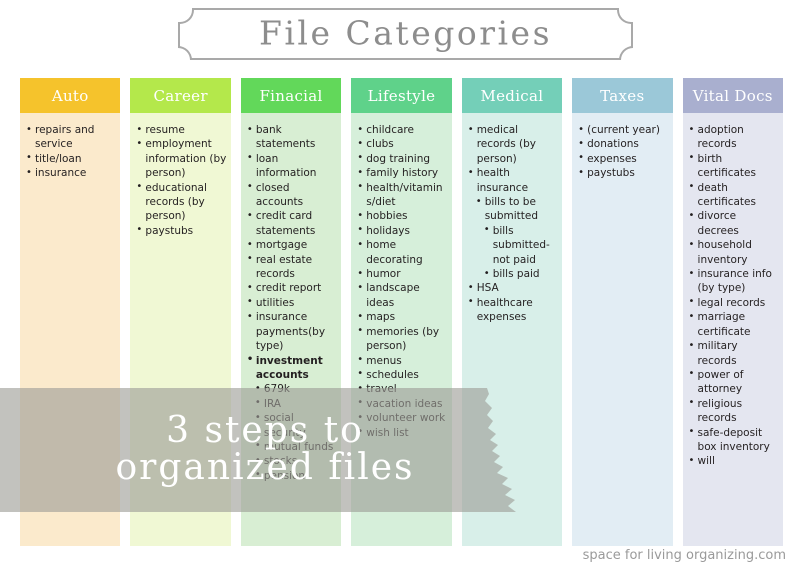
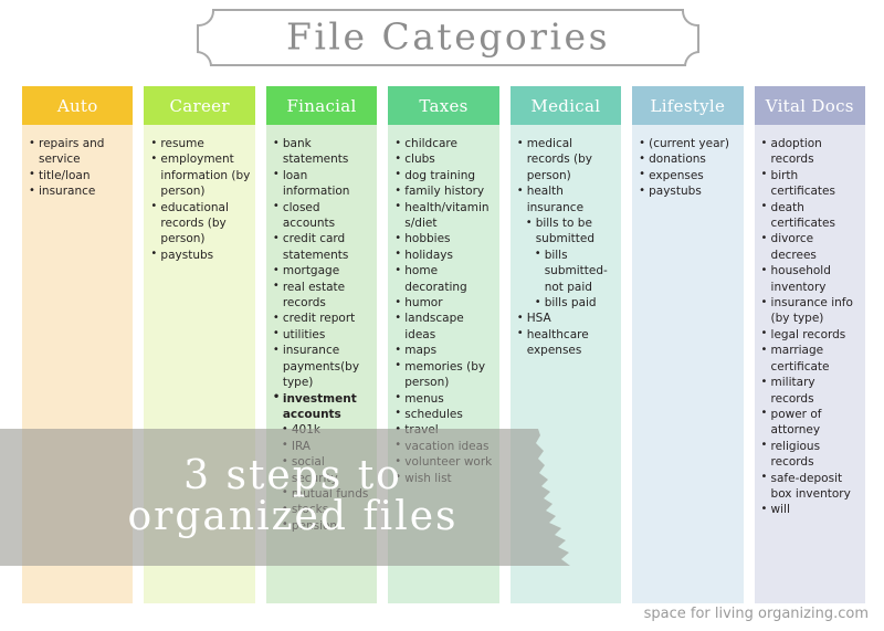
  File Categories
  Auto
  repairs and service
  title/loan
  insurance
  Career
  resume
  employment information (by person)
  educational records (by person)
  paystubs
  Finacial
  bank statements
  loan information
  closed accounts
  credit card statements
  mortgage
  real estate records
  credit report
  utilities
  insurance payments(by type)
  investment accounts
- 679k
+ 401k
  IRA
  social security
  mutual funds
  stocks
  pension
- Lifestyle
+ Taxes
  childcare
  clubs
  dog training
  family history
  health/vitamins/diet
  hobbies
  holidays
  home decorating
  humor
  landscape ideas
  maps
  memories (by person)
  menus
  schedules
  travel
  vacation ideas
  volunteer work
  wish list
  Medical
  medical records (by person)
  health insurance
  bills to be submitted
  bills submitted-not paid
  bills paid
  HSA
  healthcare expenses
- Taxes
+ Lifestyle
  (current year)
  donations
  expenses
  paystubs
  Vital Docs
  adoption records
  birth certificates
  death certificates
  divorce decrees
  household inventory
  insurance info (by type)
  legal records
  marriage certificate
  military records
  power of attorney
  religious records
  safe-deposit box inventory
  will
  3 steps to
  organized files
  space for living organizing.com
